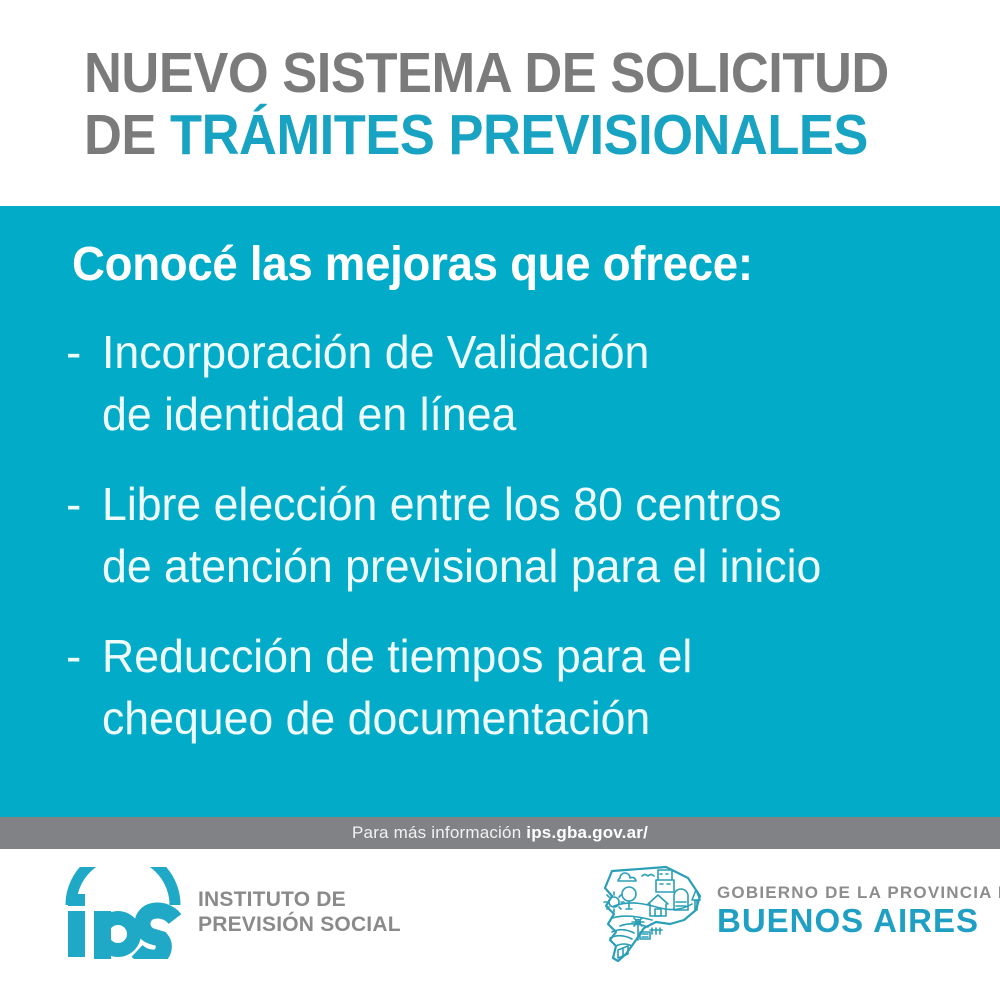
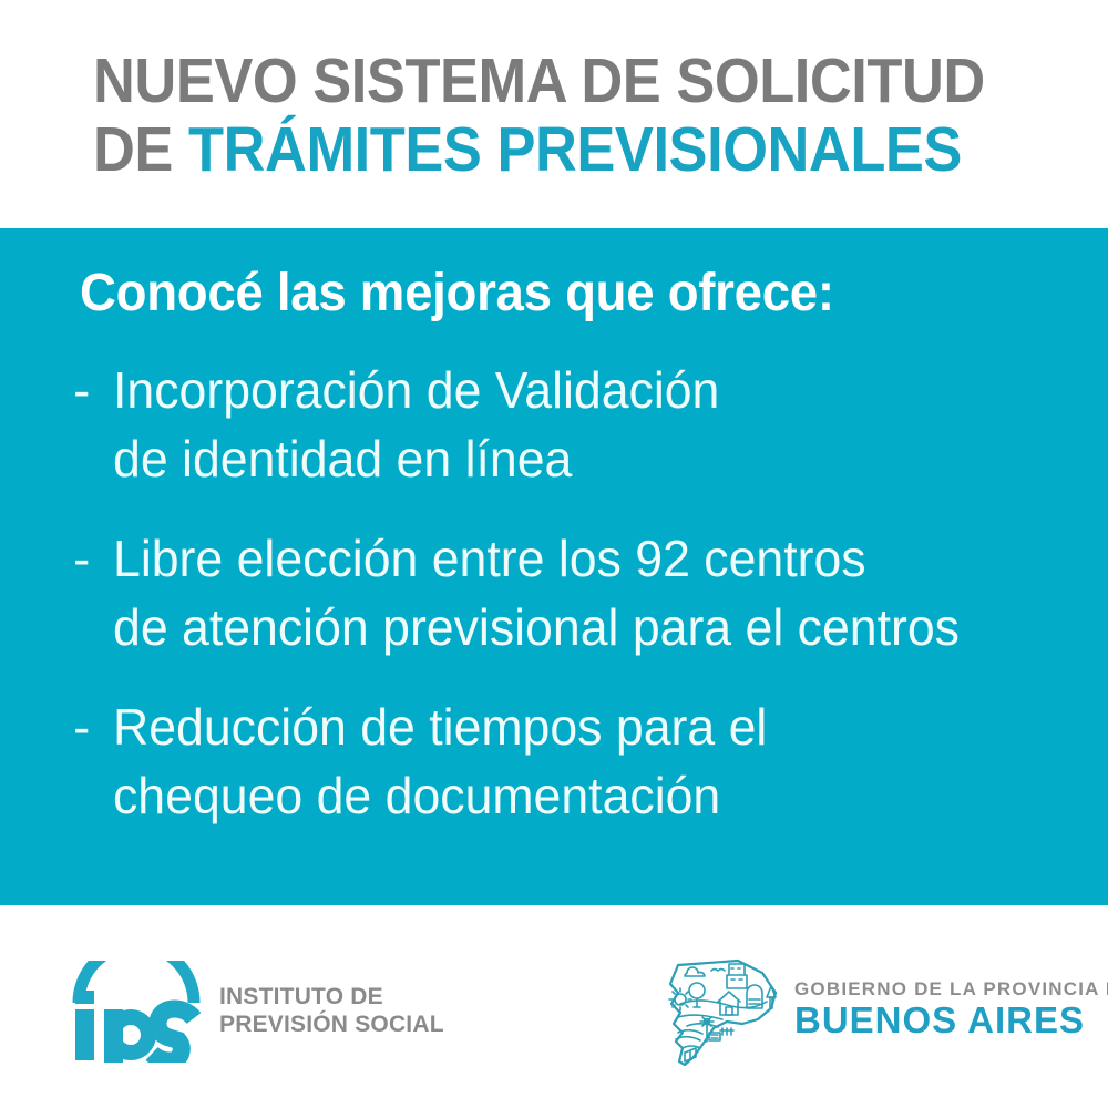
  NUEVO SISTEMA DE SOLICITUD
  DE TRÁMITES PREVISIONALES
  Conocé las mejoras que ofrece:
  -
  Incorporación de Validación
  de identidad en línea
  -
- Libre elección entre los 80 centros
+ Libre elección entre los 92 centros
- de atención previsional para el inicio
+ de atención previsional para el centros
  -
  Reducción de tiempos para el
  chequeo de documentación
- Para más información ips.gba.gov.ar/
  INSTITUTO DE
  PREVISIÓN SOCIAL
  GOBIERNO DE LA PROVINCIA
  BUENOS AIRES
